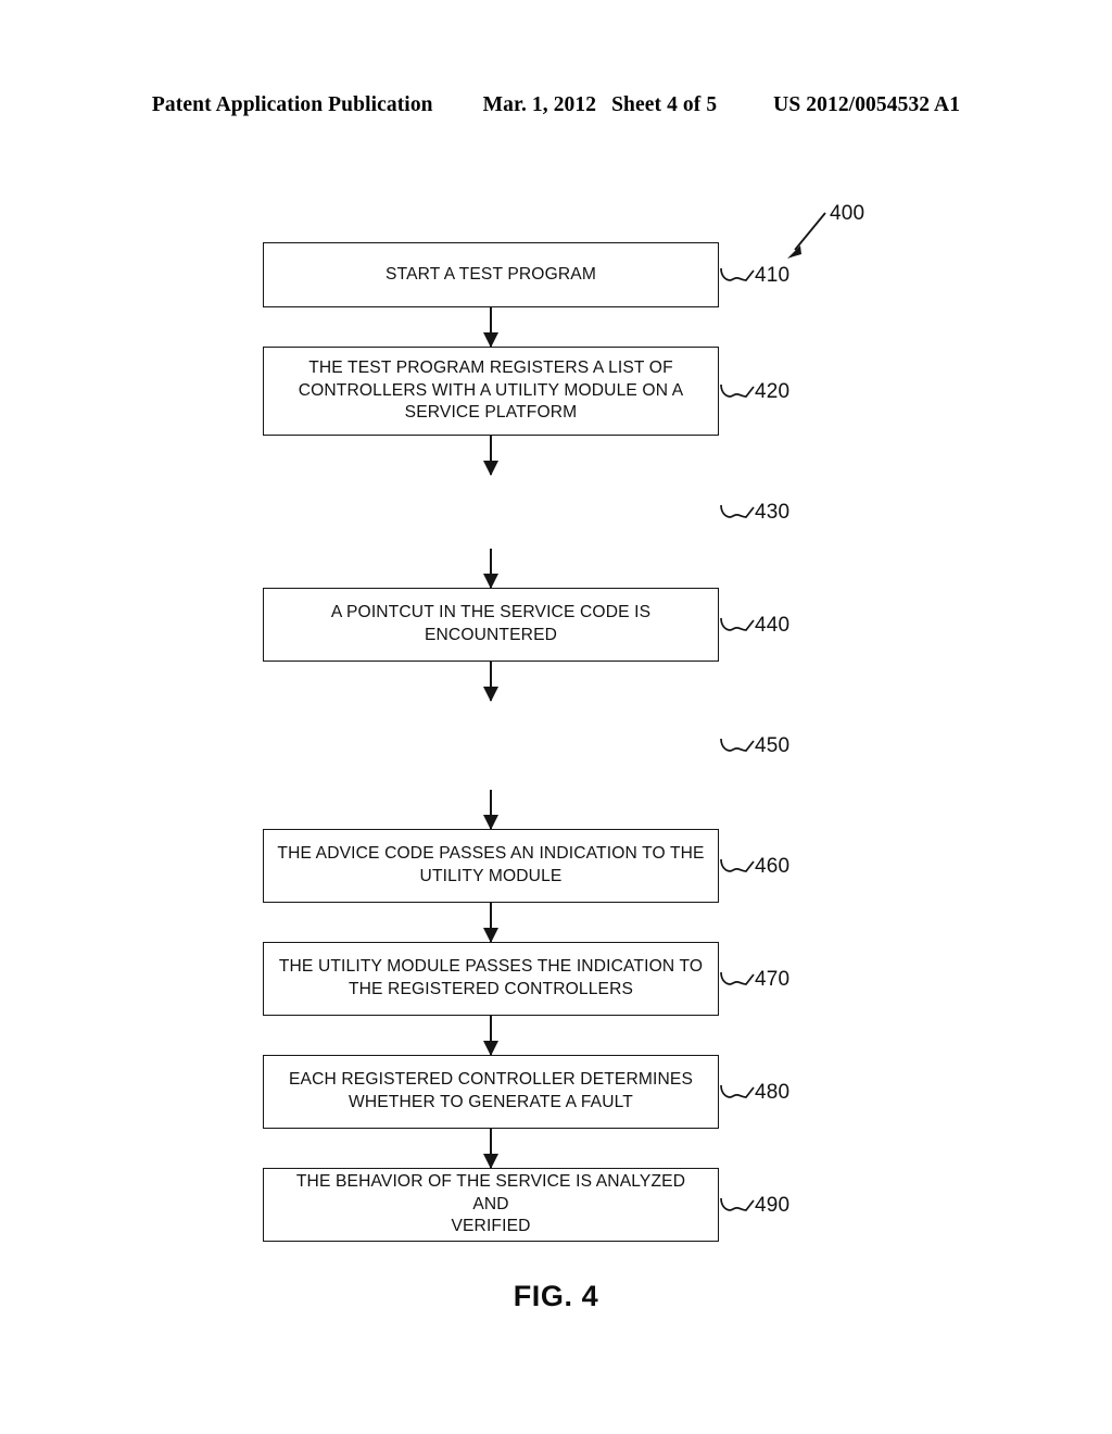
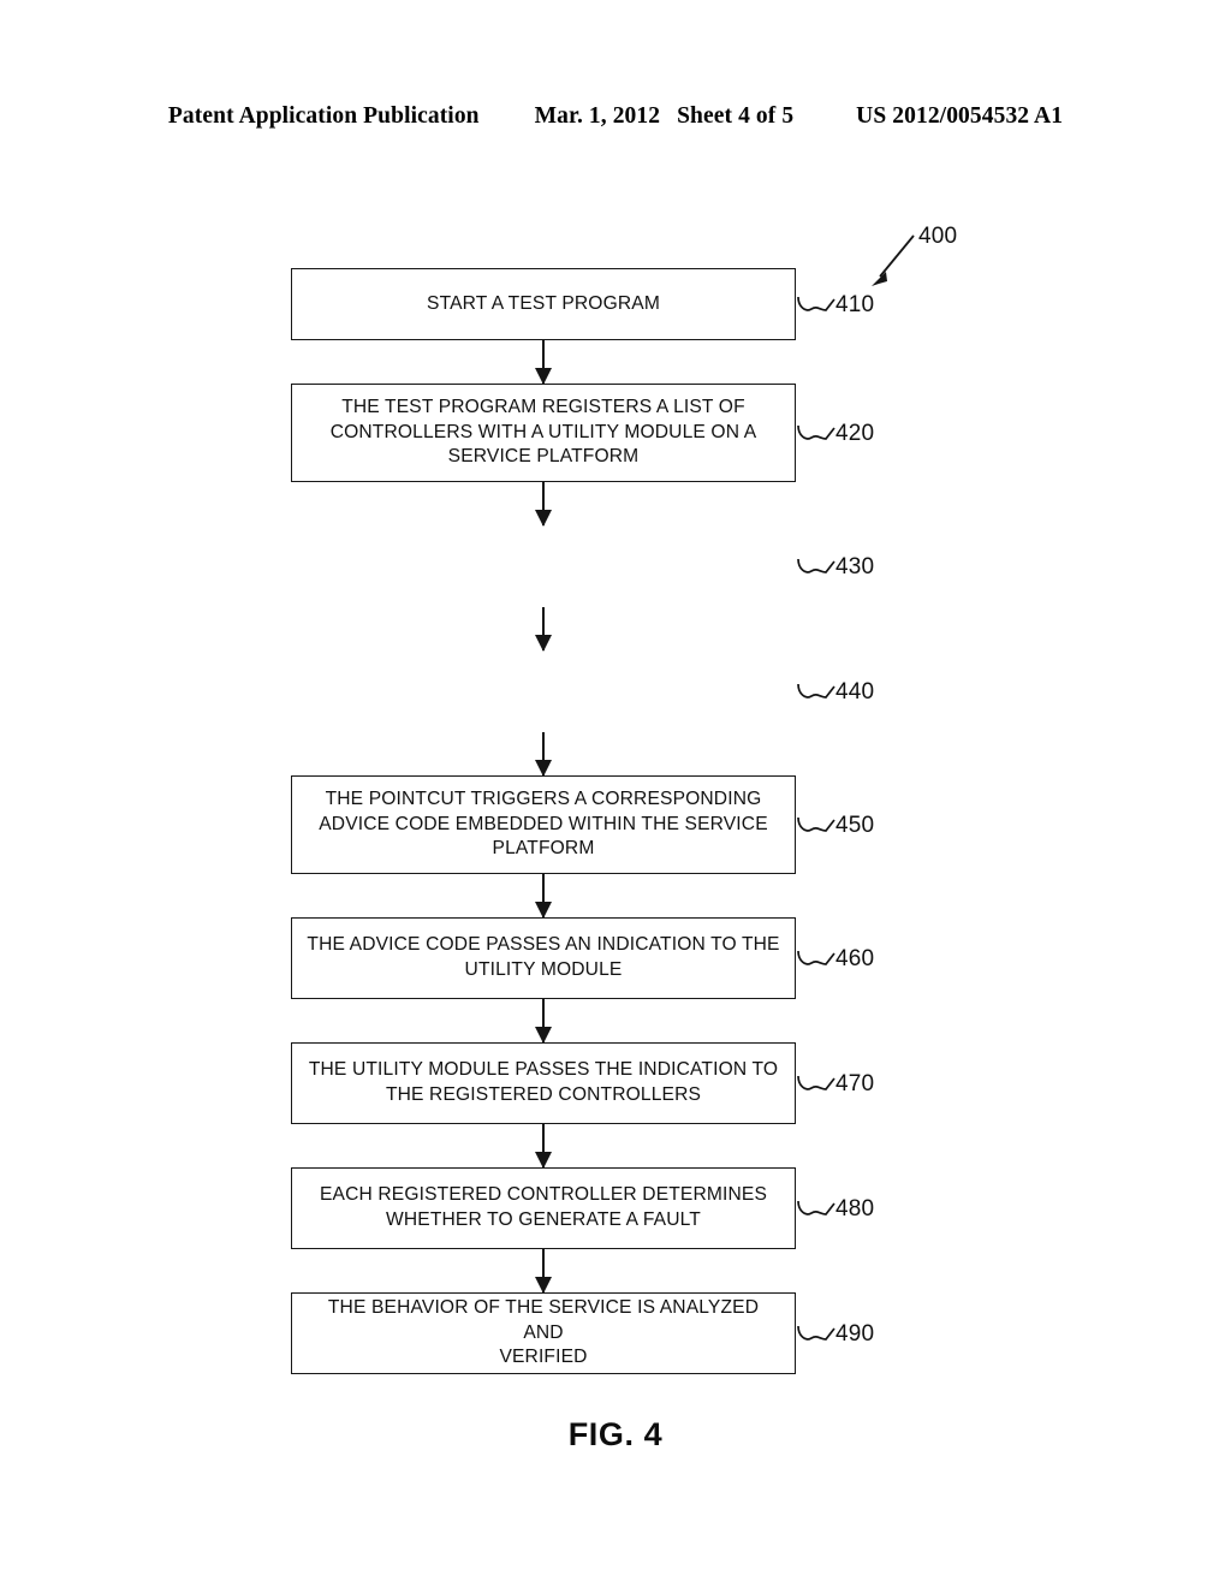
  Patent Application Publication
  Mar. 1, 2012
  Sheet 4 of 5
  US 2012/0054532 A1
  400
  START A TEST PROGRAM
  410
  THE TEST PROGRAM REGISTERS A LIST OF
  CONTROLLERS WITH A UTILITY MODULE ON A
  SERVICE PLATFORM
  420
  430
- A POINTCUT IN THE SERVICE CODE IS
- ENCOUNTERED
  440
+ THE POINTCUT TRIGGERS A CORRESPONDING
+ ADVICE CODE EMBEDDED WITHIN THE SERVICE
+ PLATFORM
  450
  THE ADVICE CODE PASSES AN INDICATION TO THE
  UTILITY MODULE
  460
  THE UTILITY MODULE PASSES THE INDICATION TO
  THE REGISTERED CONTROLLERS
  470
  EACH REGISTERED CONTROLLER DETERMINES
  WHETHER TO GENERATE A FAULT
  480
  THE BEHAVIOR OF THE SERVICE IS ANALYZED AND
  VERIFIED
  490
  FIG. 4
